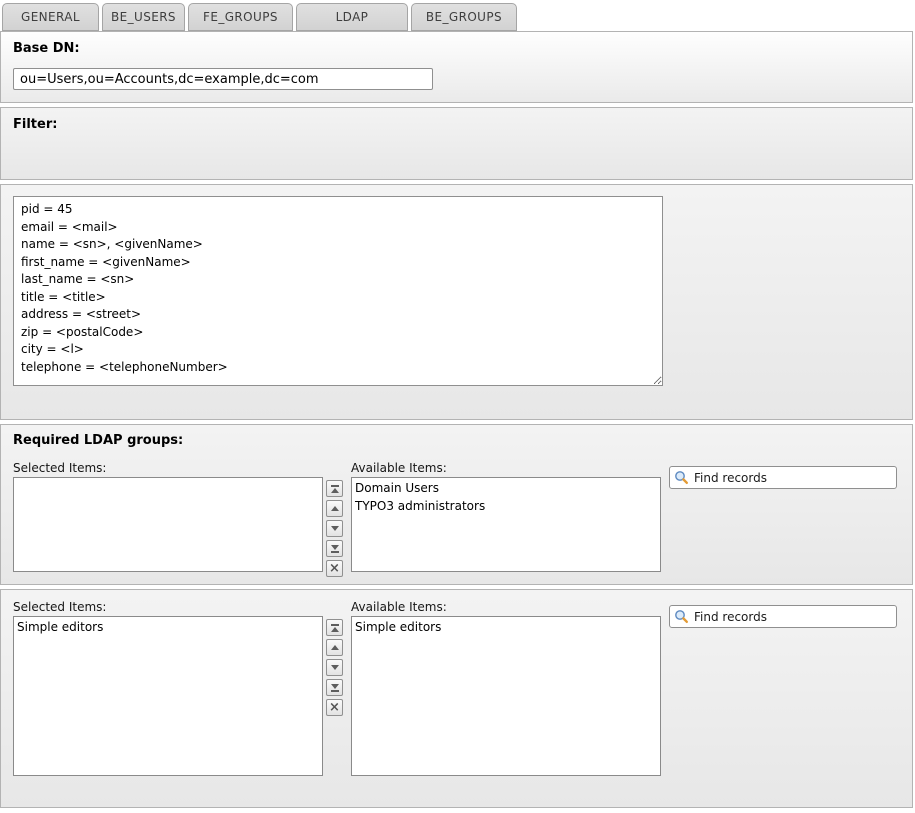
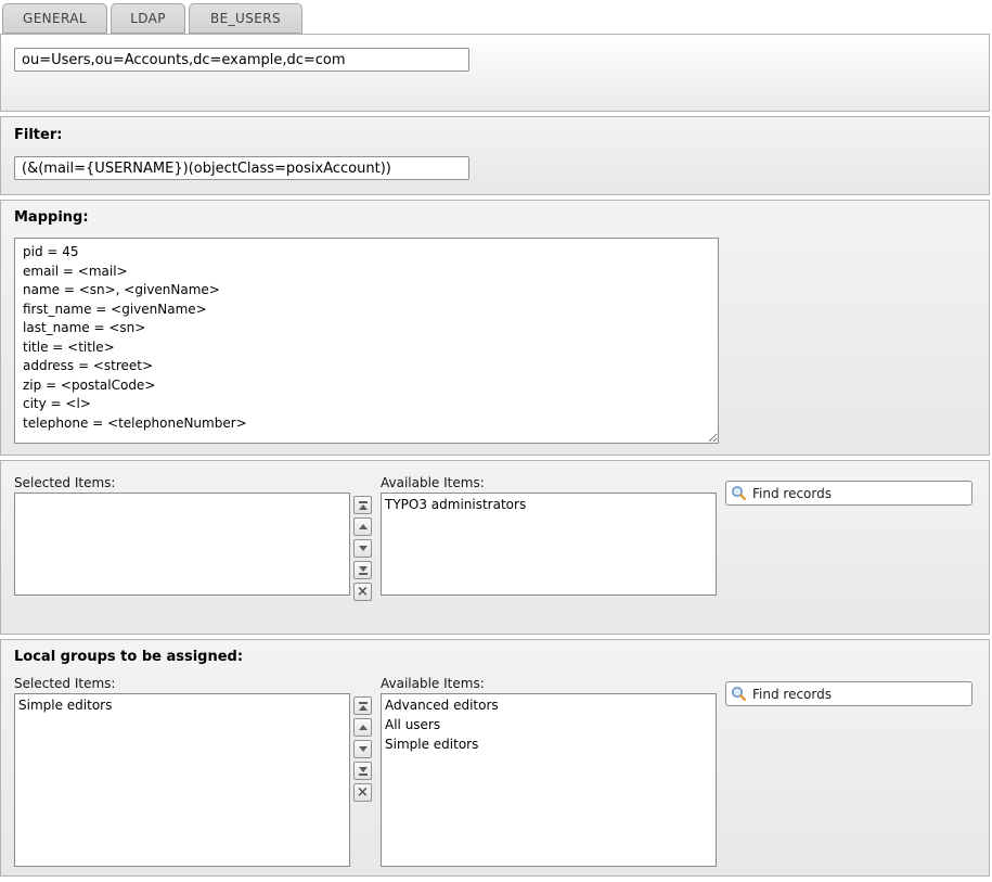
  GENERAL
- BE_USERS
+ LDAP
- FE_GROUPS
- LDAP
+ BE_USERS
- BE_GROUPS
- Base DN:
  ou=Users,ou=Accounts,dc=example,dc=com
  Filter:
+ (&(mail={USERNAME})(objectClass=posixAccount))
+ Mapping:
  pid = 45
  email = <mail>
  name = <sn>, <givenName>
  first_name = <givenName>
  last_name = <sn>
  title = <title>
  address = <street>
  zip = <postalCode>
  city = <l>
  telephone = <telephoneNumber>
- Required LDAP groups:
  Selected Items:
  Available Items:
- Domain Users
  TYPO3 administrators
  Find records
+ Local groups to be assigned:
  Selected Items:
  Simple editors
  Available Items:
+ Advanced editors
+ All users
  Simple editors
  Find records
